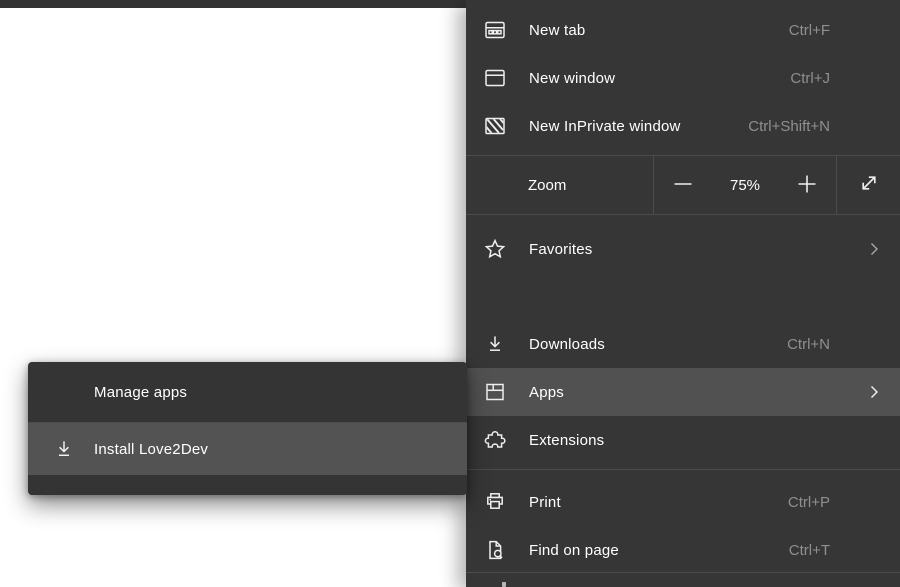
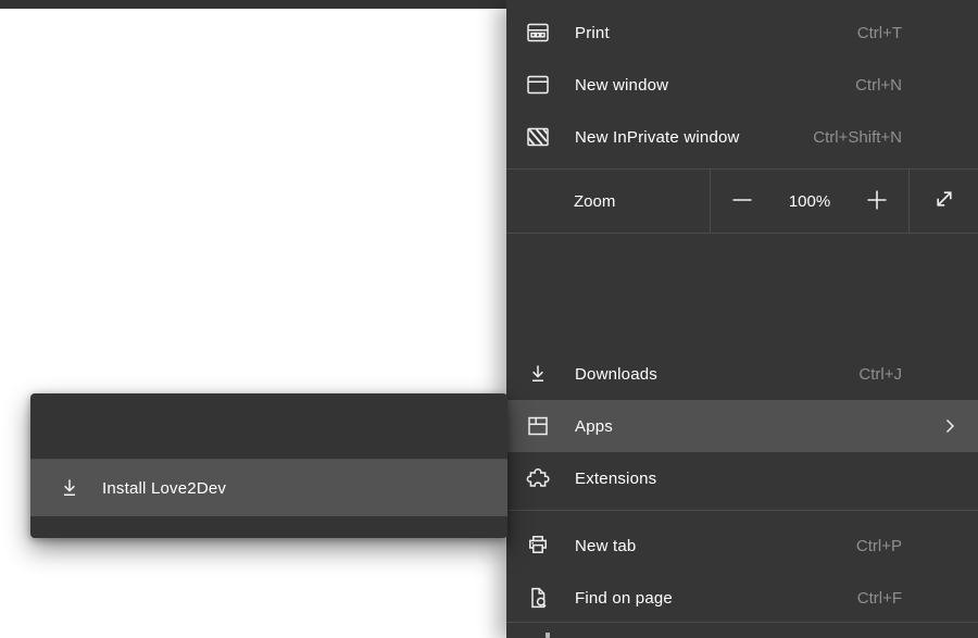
- New tab
+ Print
- Ctrl+F
+ Ctrl+T
  New window
- Ctrl+J
+ Ctrl+N
  New InPrivate window
  Ctrl+Shift+N
  Zoom
- 75%
+ 100%
- Favorites
  Downloads
- Ctrl+N
+ Ctrl+J
  Apps
  Extensions
- Print
+ New tab
  Ctrl+P
  Find on page
- Ctrl+T
+ Ctrl+F
- Manage apps
  Install Love2Dev
